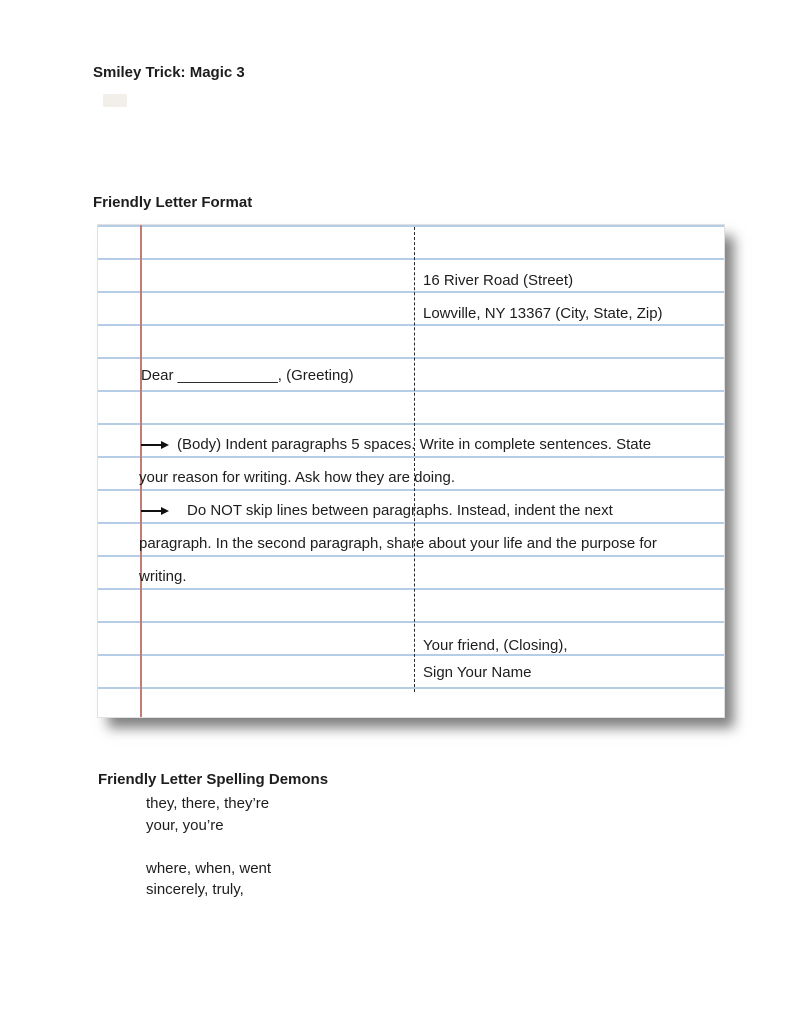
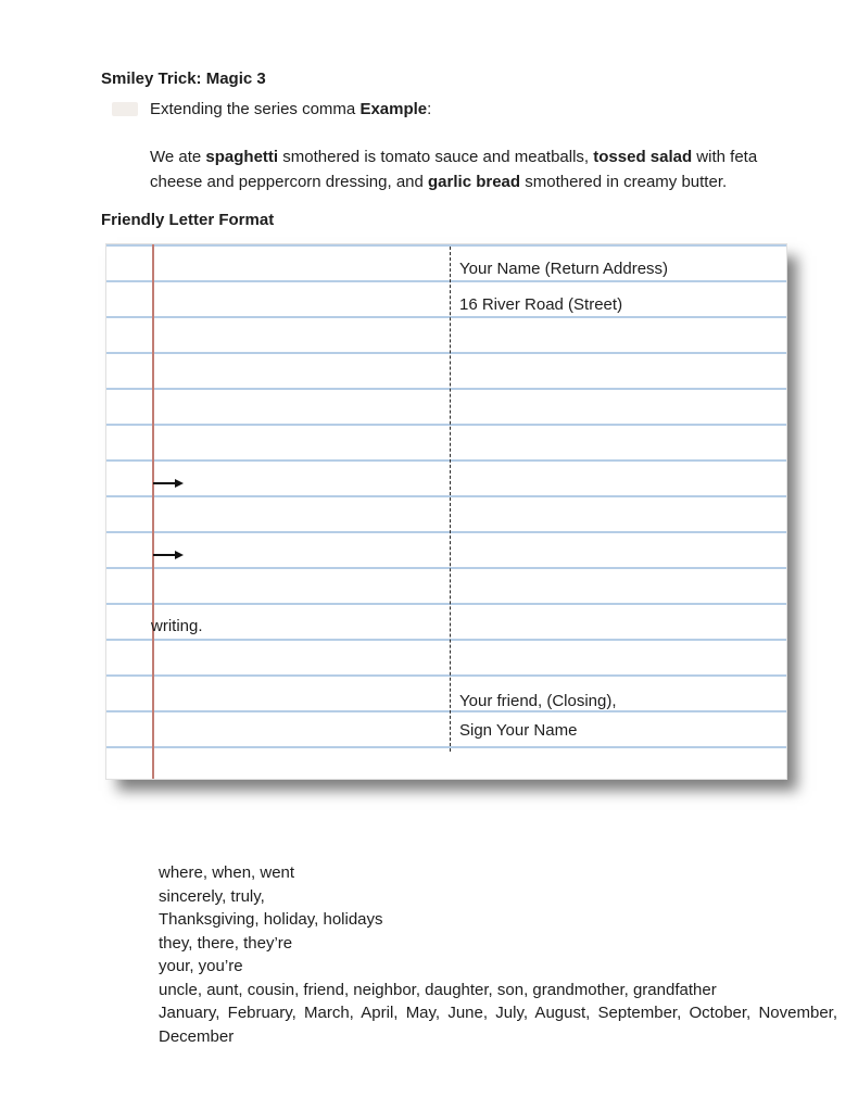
  Smiley Trick: Magic 3
+ Extending the series comma Example:
+ We ate spaghetti smothered is tomato sauce and meatballs, tossed salad with feta cheese and peppercorn dressing, and garlic bread smothered in creamy butter.
  Friendly Letter Format
+ Your Name (Return Address)
  16 River Road (Street)
- Lowville, NY 13367 (City, State, Zip)
- Dear ____________, (Greeting)
- (Body) Indent paragraphs 5 spaces. Write in complete sentences. State
- your reason for writing. Ask how they are doing.
- Do NOT skip lines between paragraphs. Instead, indent the next
- paragraph. In the second paragraph, share about your life and the purpose for
  writing.
  Your friend, (Closing),
  Sign Your Name
- Friendly Letter Spelling Demons
- they, there, they’re
+ where, when, went
- your, you’re
+ sincerely, truly,
+ Thanksgiving, holiday, holidays
- where, when, went
+ they, there, they’re
- sincerely, truly,
+ your, you’re
+ uncle, aunt, cousin, friend, neighbor, daughter, son, grandmother, grandfather
+ January, February, March, April, May, June, July, August, September, October, November, December
